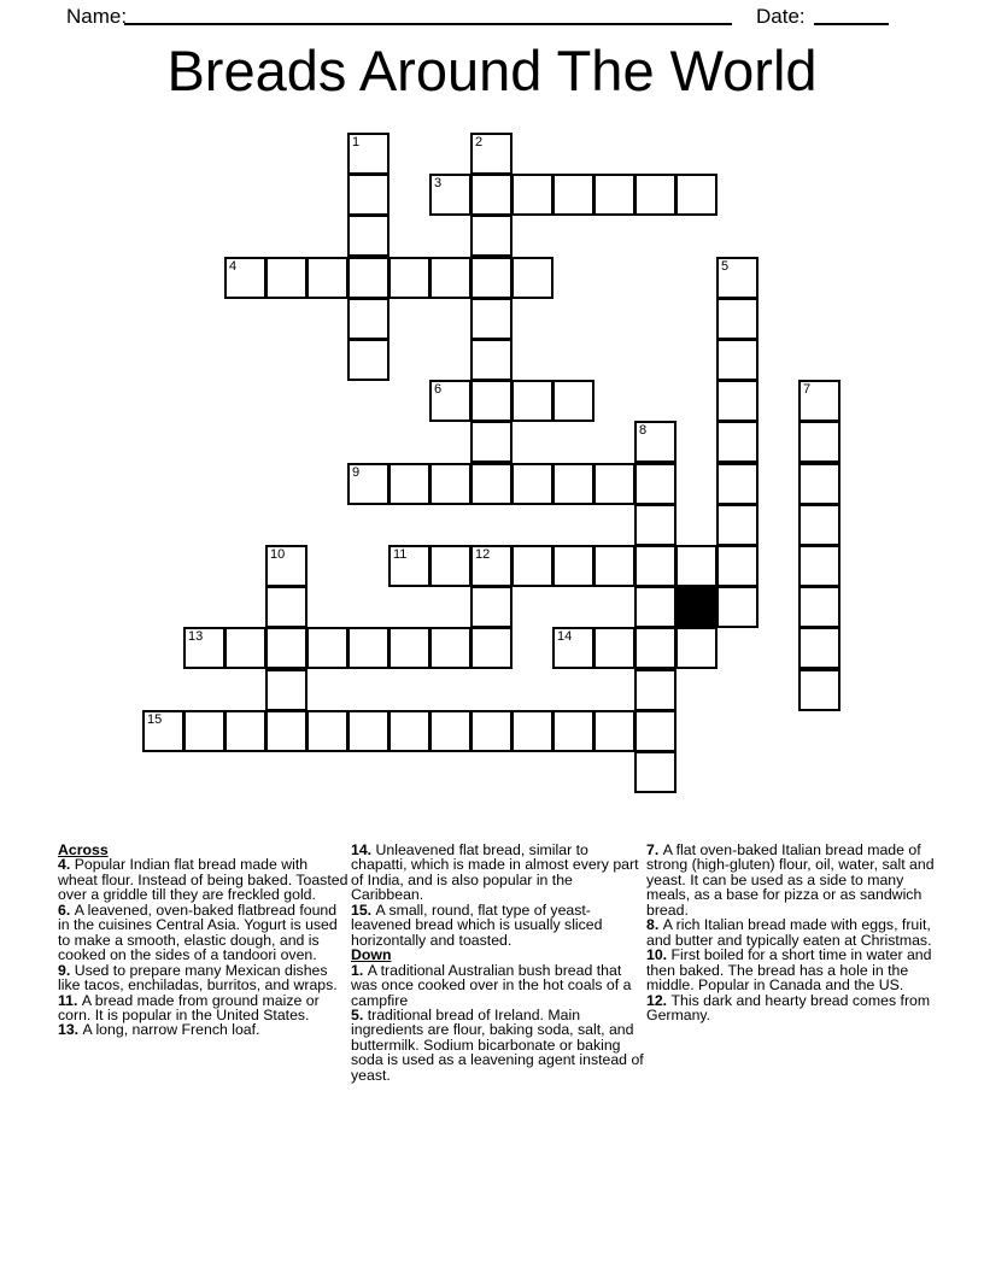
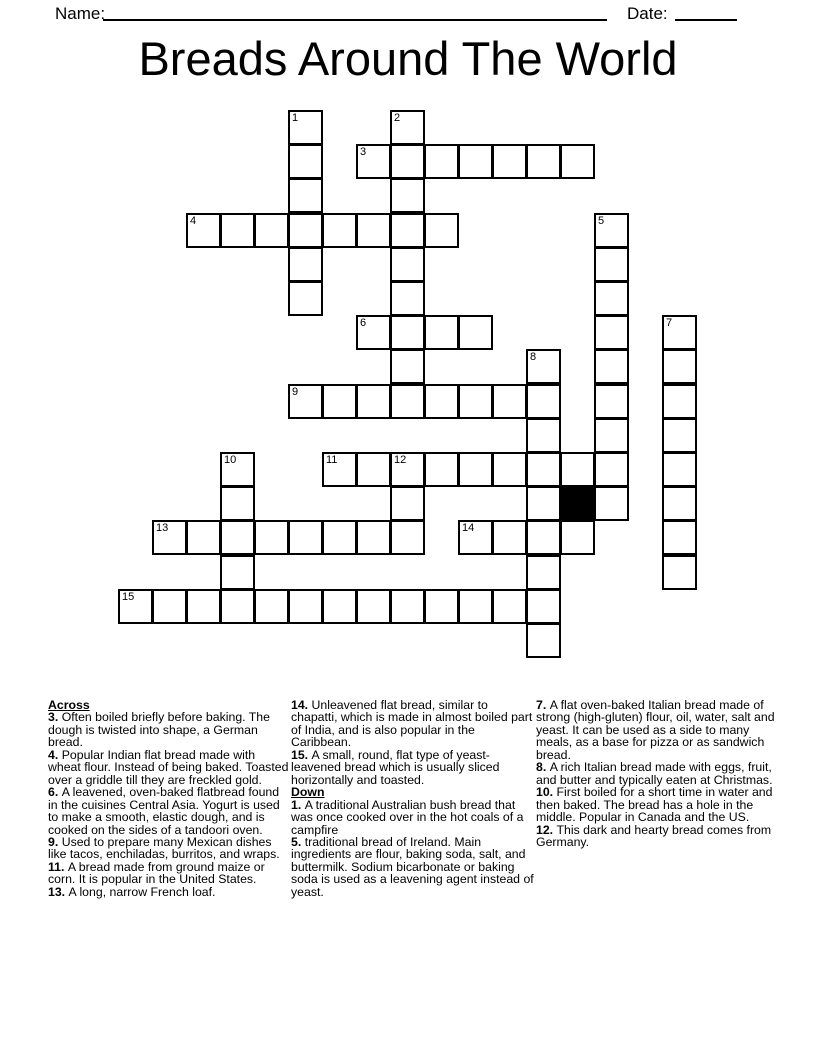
  Name:
  Date:
  Breads Around The World
  3
  4
  6
  9
  11
  12
  13
  14
  15
  1
  2
  5
  7
  8
  10
  Across
+ 3. Often boiled briefly before baking. The dough is twisted into shape, a German bread.
  4. Popular Indian flat bread made with wheat flour. Instead of being baked. Toasted over a griddle till they are freckled gold.
  6. A leavened, oven-baked flatbread found in the cuisines Central Asia. Yogurt is used to make a smooth, elastic dough, and is cooked on the sides of a tandoori oven.
  9. Used to prepare many Mexican dishes like tacos, enchiladas, burritos, and wraps.
  11. A bread made from ground maize or corn. It is popular in the United States.
  13. A long, narrow French loaf.
- 14. Unleavened flat bread, similar to chapatti, which is made in almost every part of India, and is also popular in the Caribbean.
+ 14. Unleavened flat bread, similar to chapatti, which is made in almost boiled part of India, and is also popular in the Caribbean.
  15. A small, round, flat type of yeast-leavened bread which is usually sliced horizontally and toasted.
  Down
  1. A traditional Australian bush bread that was once cooked over in the hot coals of a campfire
  5. traditional bread of Ireland. Main ingredients are flour, baking soda, salt, and buttermilk. Sodium bicarbonate or baking soda is used as a leavening agent instead of yeast.
  7. A flat oven-baked Italian bread made of strong (high-gluten) flour, oil, water, salt and yeast. It can be used as a side to many meals, as a base for pizza or as sandwich bread.
  8. A rich Italian bread made with eggs, fruit, and butter and typically eaten at Christmas.
  10. First boiled for a short time in water and then baked. The bread has a hole in the middle. Popular in Canada and the US.
  12. This dark and hearty bread comes from Germany.
